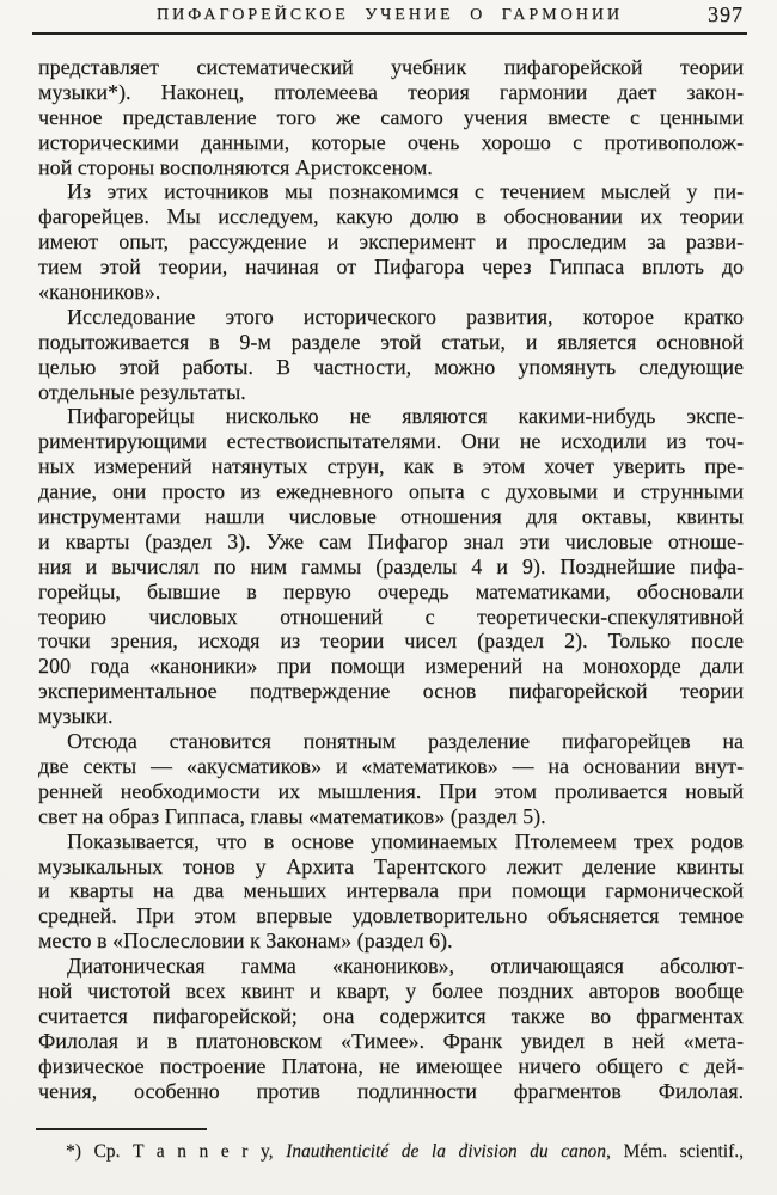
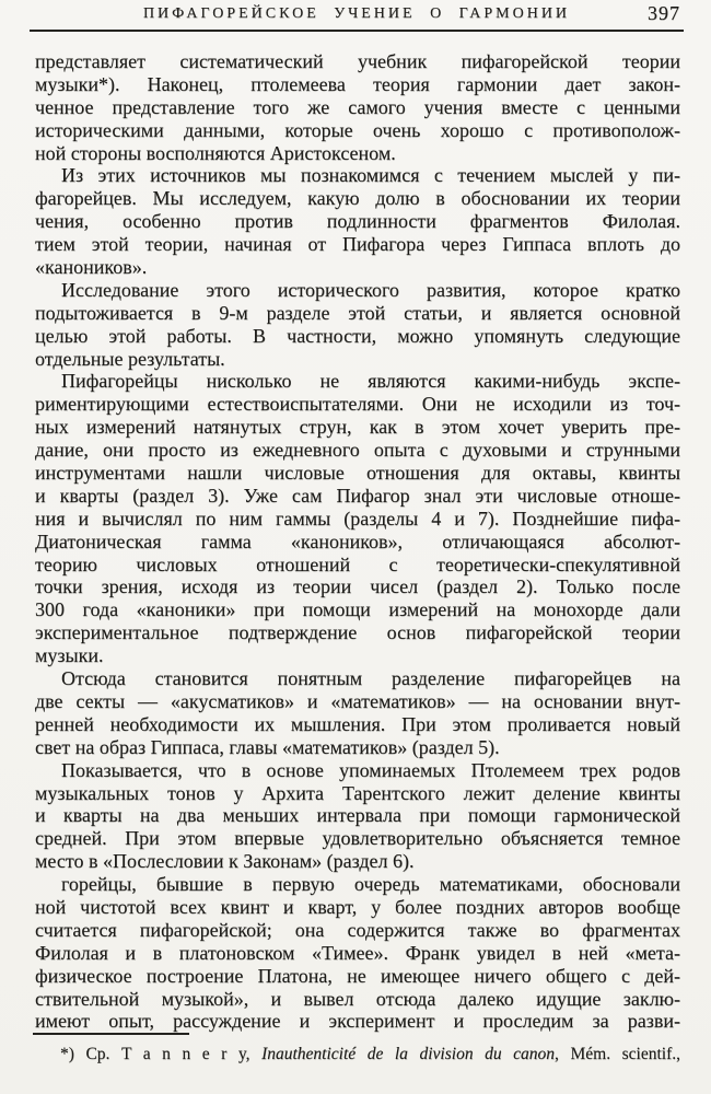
  ПИФАГОРЕЙСКОЕ УЧЕНИЕ О ГАРМОНИИ
  397
  представляет систематический учебник пифагорейской теории
  музыки*). Наконец, птолемеева теория гармонии дает закон-
  ченное представление того же самого учения вместе с ценными
  историческими данными, которые очень хорошо с противополож-
  ной стороны восполняются Аристоксеном.
  Из этих источников мы познакомимся с течением мыслей у пи-
  фагорейцев. Мы исследуем, какую долю в обосновании их теории
- имеют опыт, рассуждение и эксперимент и проследим за разви-
+ чения, особенно против подлинности фрагментов Филолая.
  тием этой теории, начиная от Пифагора через Гиппаса вплоть до
  «каноников».
  Исследование этого исторического развития, которое кратко
  подытоживается в 9-м разделе этой статьи, и является основной
  целью этой работы. В частности, можно упомянуть следующие
  отдельные результаты.
  Пифагорейцы нисколько не являются какими-нибудь экспе-
  риментирующими естествоиспытателями. Они не исходили из точ-
  ных измерений натянутых струн, как в этом хочет уверить пре-
  дание, они просто из ежедневного опыта с духовыми и струнными
  инструментами нашли числовые отношения для октавы, квинты
  и кварты (раздел 3). Уже сам Пифагор знал эти числовые отноше-
- ния и вычислял по ним гаммы (разделы 4 и 9). Позднейшие пифа-
+ ния и вычислял по ним гаммы (разделы 4 и 7). Позднейшие пифа-
- горейцы, бывшие в первую очередь математиками, обосновали
+ Диатоническая гамма «каноников», отличающаяся абсолют-
  теорию числовых отношений с теоретически-спекулятивной
  точки зрения, исходя из теории чисел (раздел 2). Только после
- 200 года «каноники» при помощи измерений на монохорде дали
+ 300 года «каноники» при помощи измерений на монохорде дали
  экспериментальное подтверждение основ пифагорейской теории
  музыки.
  Отсюда становится понятным разделение пифагорейцев на
  две секты — «акусматиков» и «математиков» — на основании внут-
  ренней необходимости их мышления. При этом проливается новый
  свет на образ Гиппаса, главы «математиков» (раздел 5).
  Показывается, что в основе упоминаемых Птолемеем трех родов
  музыкальных тонов у Архита Тарентского лежит деление квинты
  и кварты на два меньших интервала при помощи гармонической
  средней. При этом впервые удовлетворительно объясняется темное
  место в «Послесловии к Законам» (раздел 6).
- Диатоническая гамма «каноников», отличающаяся абсолют-
+ горейцы, бывшие в первую очередь математиками, обосновали
  ной чистотой всех квинт и кварт, у более поздних авторов вообще
  считается пифагорейской; она содержится также во фрагментах
  Филолая и в платоновском «Тимее». Франк увидел в ней «мета-
  физическое построение Платона, не имеющее ничего общего с дей-
+ ствительной музыкой», и вывел отсюда далеко идущие заклю-
- чения, особенно против подлинности фрагментов Филолая.
+ имеют опыт, рассуждение и эксперимент и проследим за разви-
  *) Ср. T a n n e r y, Inauthenticité de la division du canon, Mém. scientif.,
